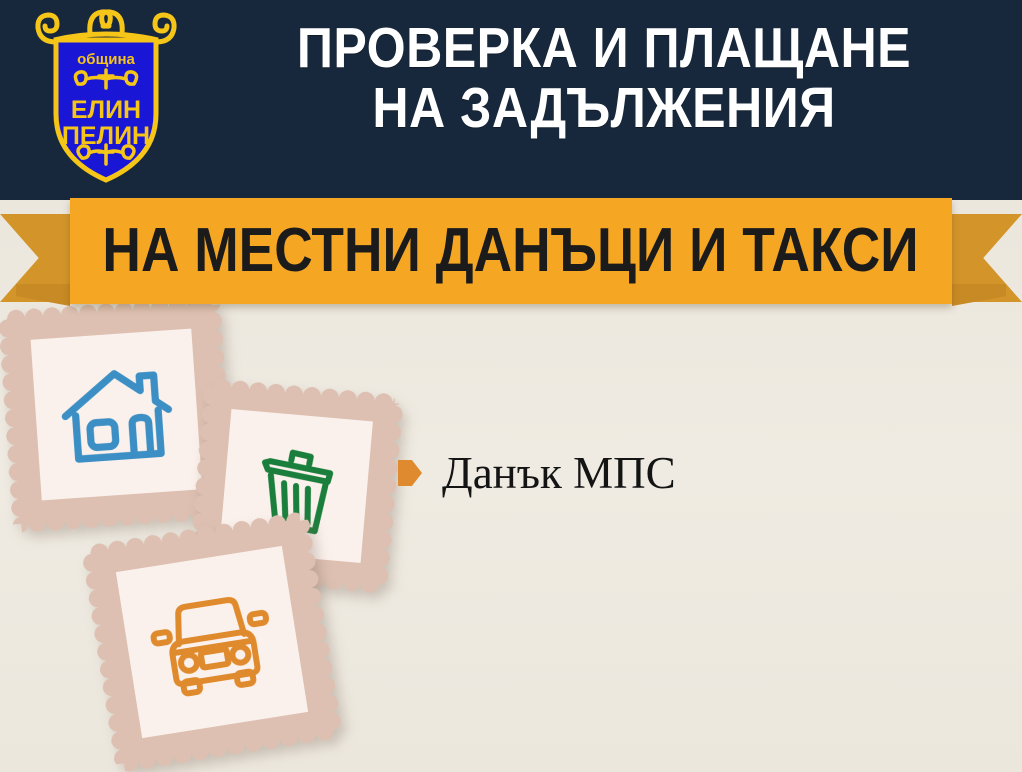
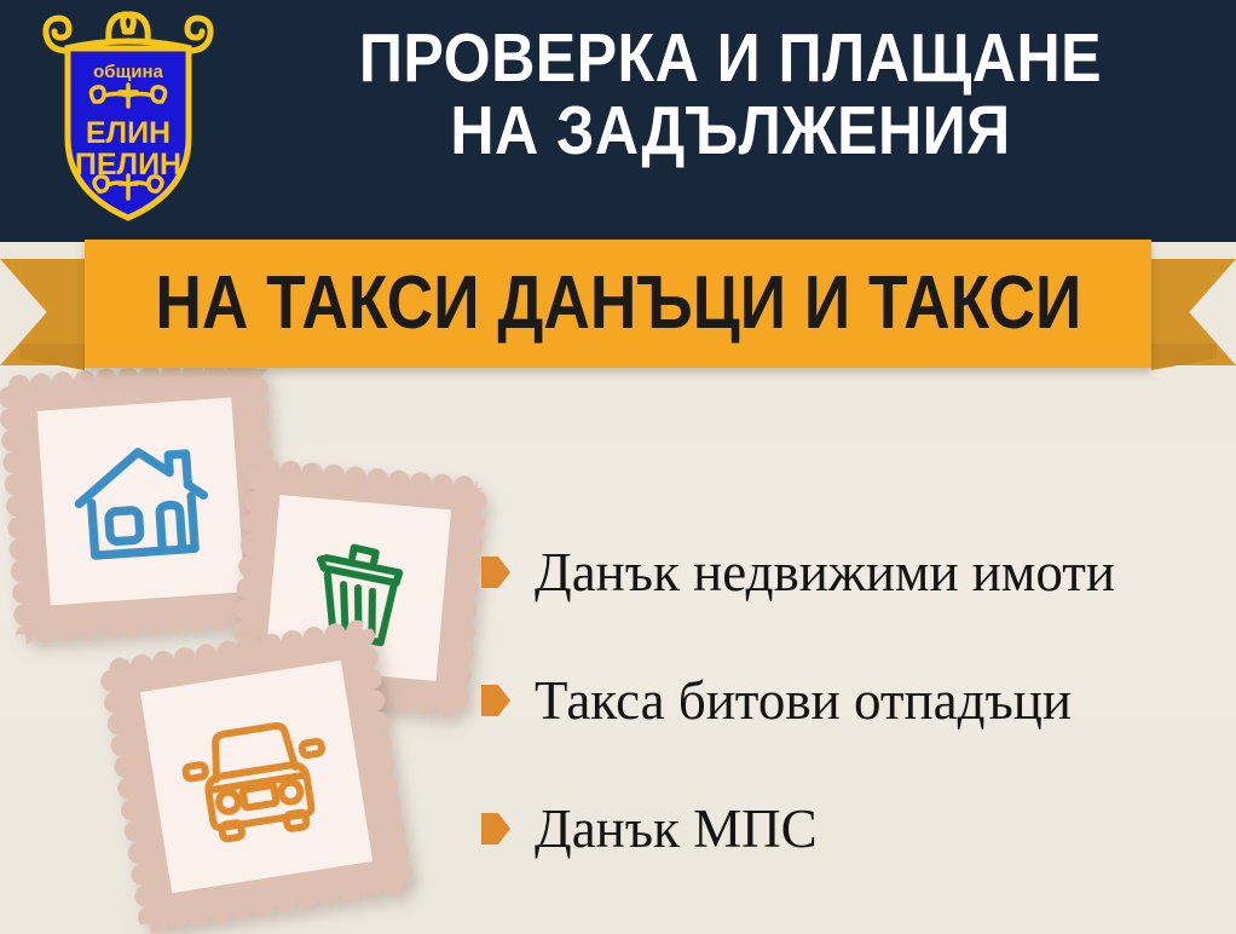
  община
  ЕЛИН
  ПЕЛИН
  ПРОВЕРКА И ПЛАЩАНЕ
  НА ЗАДЪЛЖЕНИЯ
- НА МЕСТНИ ДАНЪЦИ И ТАКСИ
+ НА ТАКСИ ДАНЪЦИ И ТАКСИ
+ Данък недвижими имоти
+ Такса битови отпадъци
  Данък МПС
